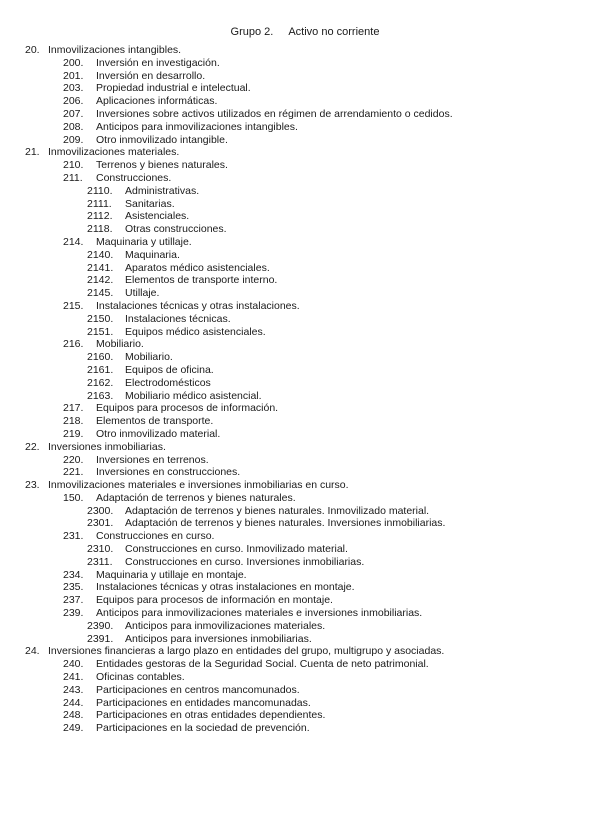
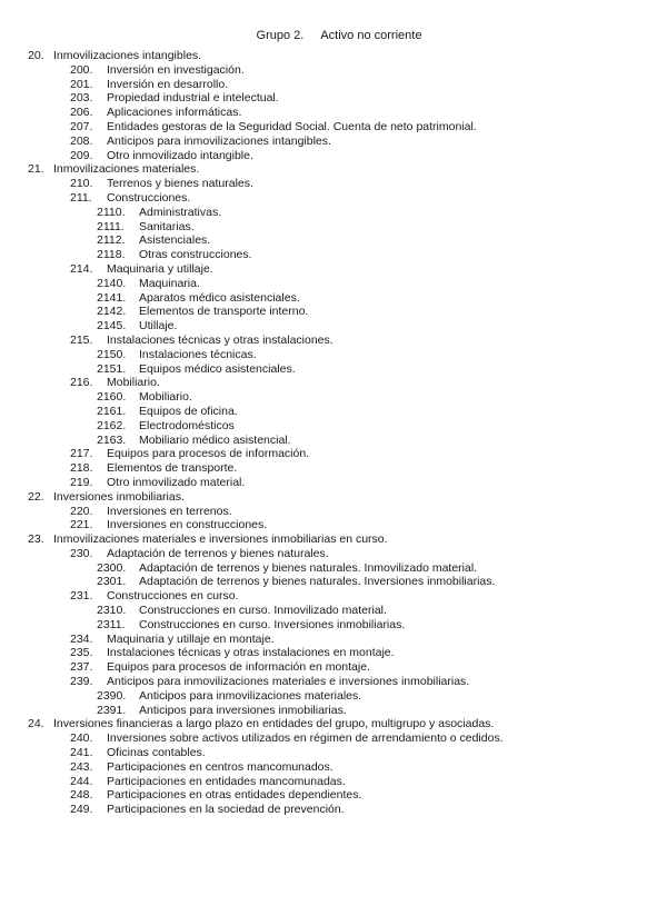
  Grupo 2. Activo no corriente
  20.
  Inmovilizaciones intangibles.
  200.
  Inversión en investigación.
  201.
  Inversión en desarrollo.
  203.
  Propiedad industrial e intelectual.
  206.
  Aplicaciones informáticas.
  207.
- Inversiones sobre activos utilizados en régimen de arrendamiento o cedidos.
+ Entidades gestoras de la Seguridad Social. Cuenta de neto patrimonial.
  208.
  Anticipos para inmovilizaciones intangibles.
  209.
  Otro inmovilizado intangible.
  21.
  Inmovilizaciones materiales.
  210.
  Terrenos y bienes naturales.
  211.
  Construcciones.
  2110.
  Administrativas.
  2111.
  Sanitarias.
  2112.
  Asistenciales.
  2118.
  Otras construcciones.
  214.
  Maquinaria y utillaje.
  2140.
  Maquinaria.
  2141.
  Aparatos médico asistenciales.
  2142.
  Elementos de transporte interno.
  2145.
  Utillaje.
  215.
  Instalaciones técnicas y otras instalaciones.
  2150.
  Instalaciones técnicas.
  2151.
  Equipos médico asistenciales.
  216.
  Mobiliario.
  2160.
  Mobiliario.
  2161.
  Equipos de oficina.
  2162.
  Electrodomésticos
  2163.
  Mobiliario médico asistencial.
  217.
  Equipos para procesos de información.
  218.
  Elementos de transporte.
  219.
  Otro inmovilizado material.
  22.
  Inversiones inmobiliarias.
  220.
  Inversiones en terrenos.
  221.
  Inversiones en construcciones.
  23.
  Inmovilizaciones materiales e inversiones inmobiliarias en curso.
- 150.
+ 230.
  Adaptación de terrenos y bienes naturales.
  2300.
  Adaptación de terrenos y bienes naturales. Inmovilizado material.
  2301.
  Adaptación de terrenos y bienes naturales. Inversiones inmobiliarias.
  231.
  Construcciones en curso.
  2310.
  Construcciones en curso. Inmovilizado material.
  2311.
  Construcciones en curso. Inversiones inmobiliarias.
  234.
  Maquinaria y utillaje en montaje.
  235.
  Instalaciones técnicas y otras instalaciones en montaje.
  237.
  Equipos para procesos de información en montaje.
  239.
  Anticipos para inmovilizaciones materiales e inversiones inmobiliarias.
  2390.
  Anticipos para inmovilizaciones materiales.
  2391.
  Anticipos para inversiones inmobiliarias.
  24.
  Inversiones financieras a largo plazo en entidades del grupo, multigrupo y asociadas.
  240.
- Entidades gestoras de la Seguridad Social. Cuenta de neto patrimonial.
+ Inversiones sobre activos utilizados en régimen de arrendamiento o cedidos.
  241.
  Oficinas contables.
  243.
  Participaciones en centros mancomunados.
  244.
  Participaciones en entidades mancomunadas.
  248.
  Participaciones en otras entidades dependientes.
  249.
  Participaciones en la sociedad de prevención.
